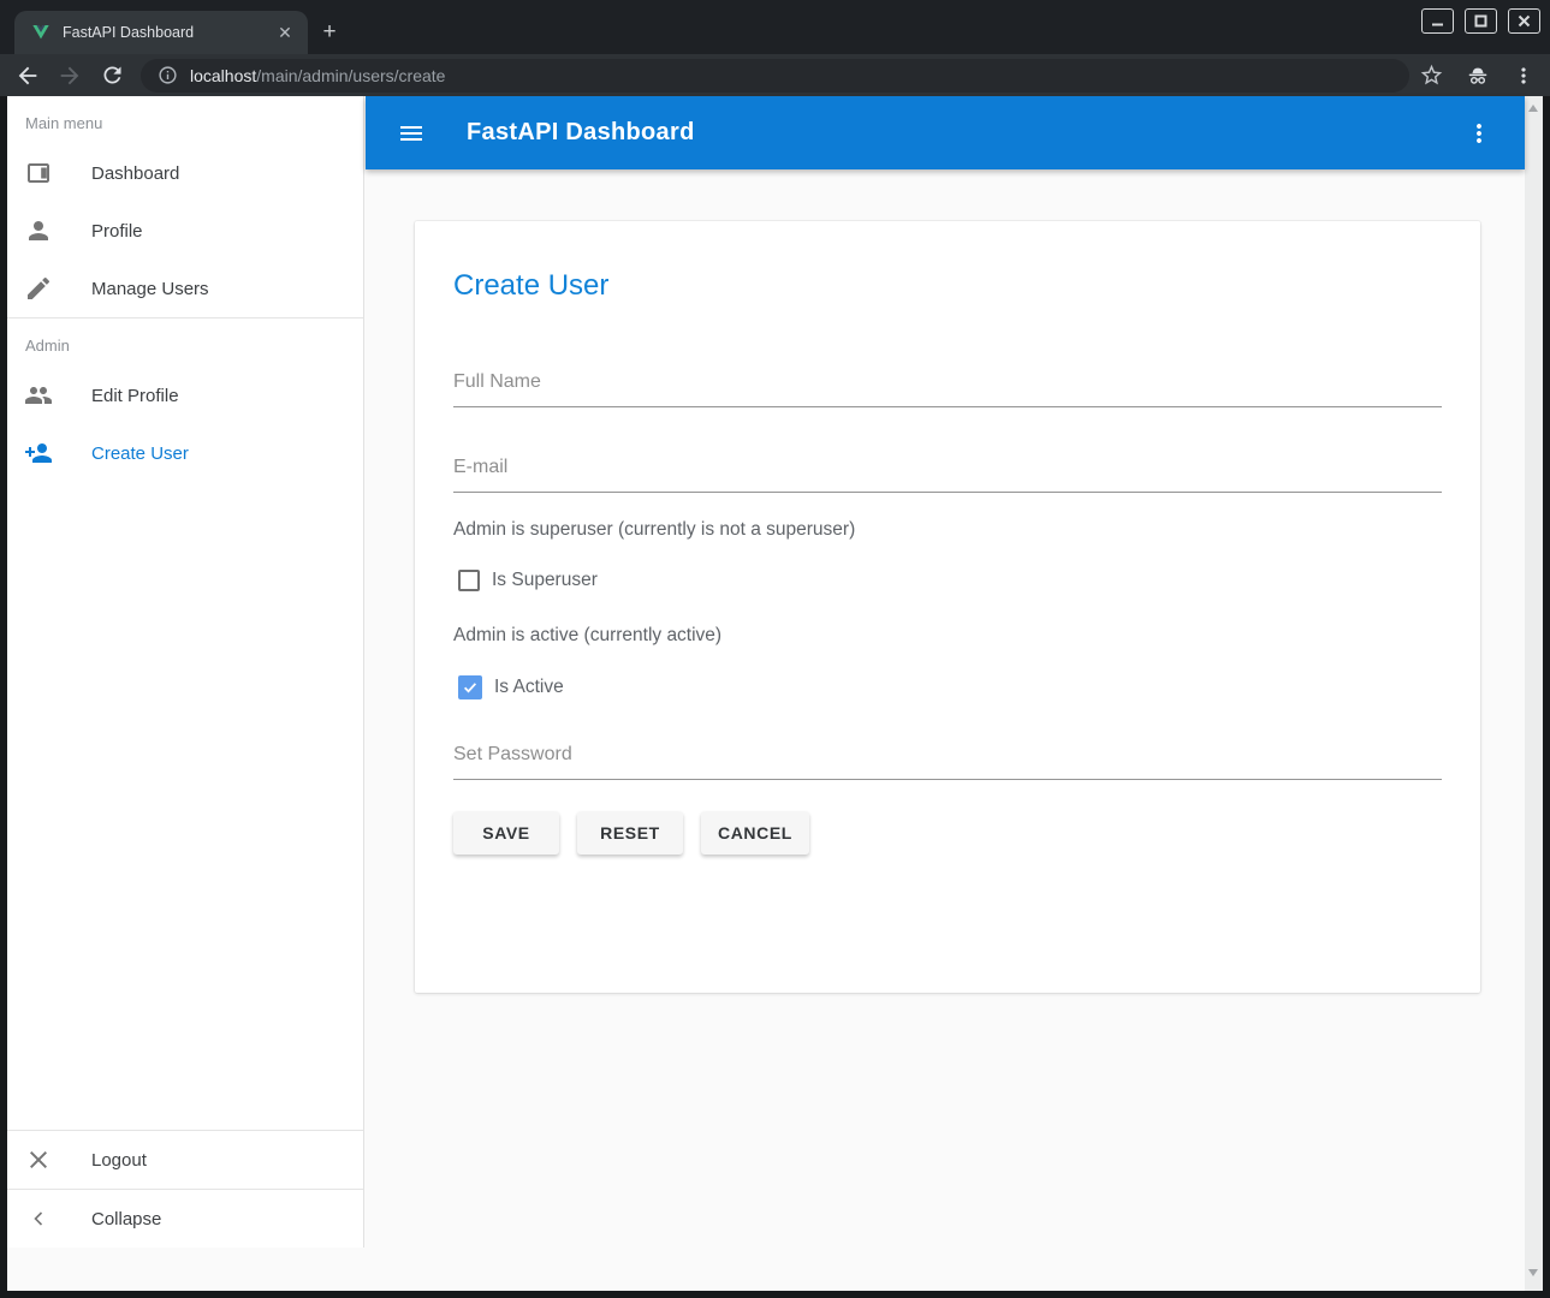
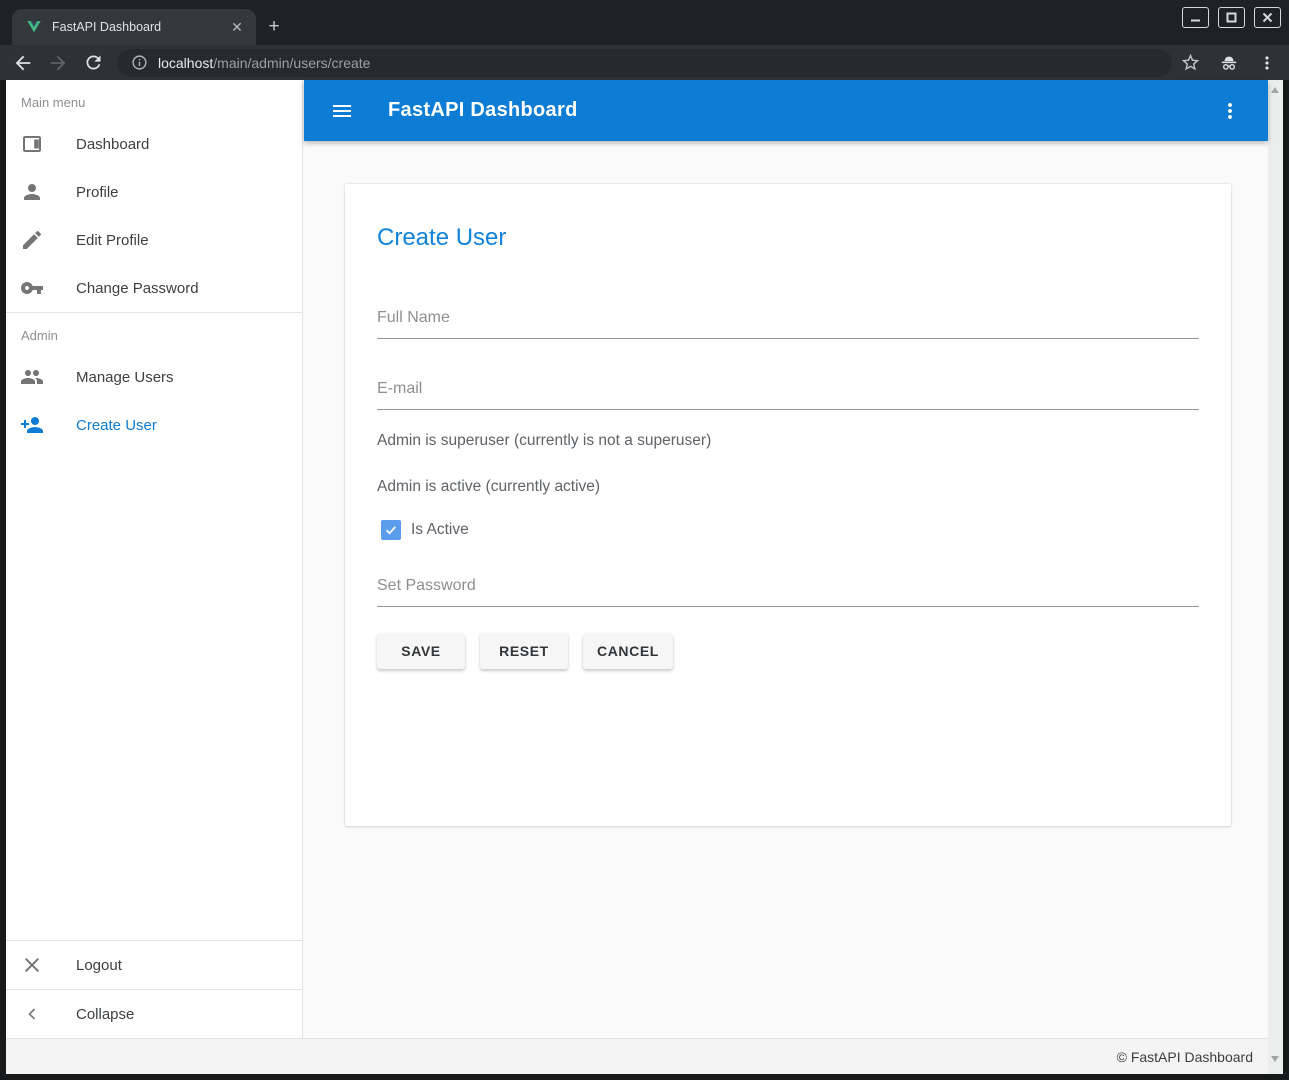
  FastAPI Dashboard
  ✕
  +
  localhost/main/admin/users/create
  Main menu
  Dashboard
  Profile
- Manage Users
+ Edit Profile
+ Change Password
  Admin
- Edit Profile
+ Manage Users
  Create User
  Logout
  Collapse
  FastAPI Dashboard
  Create User
  Full Name
  E-mail
  Admin is superuser (currently is not a superuser)
- Is Superuser
  Admin is active (currently active)
  Is Active
  Set Password
  SAVE
  RESET
  CANCEL
+ © FastAPI Dashboard
